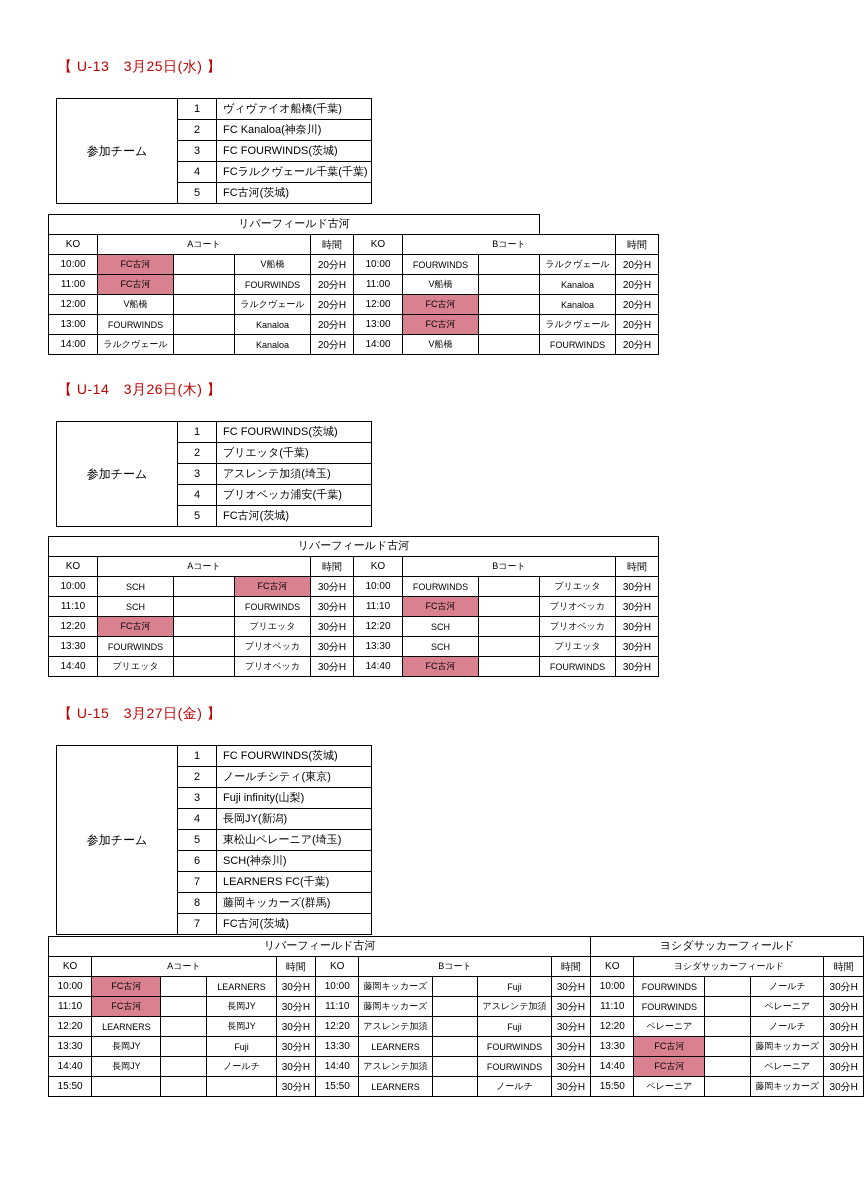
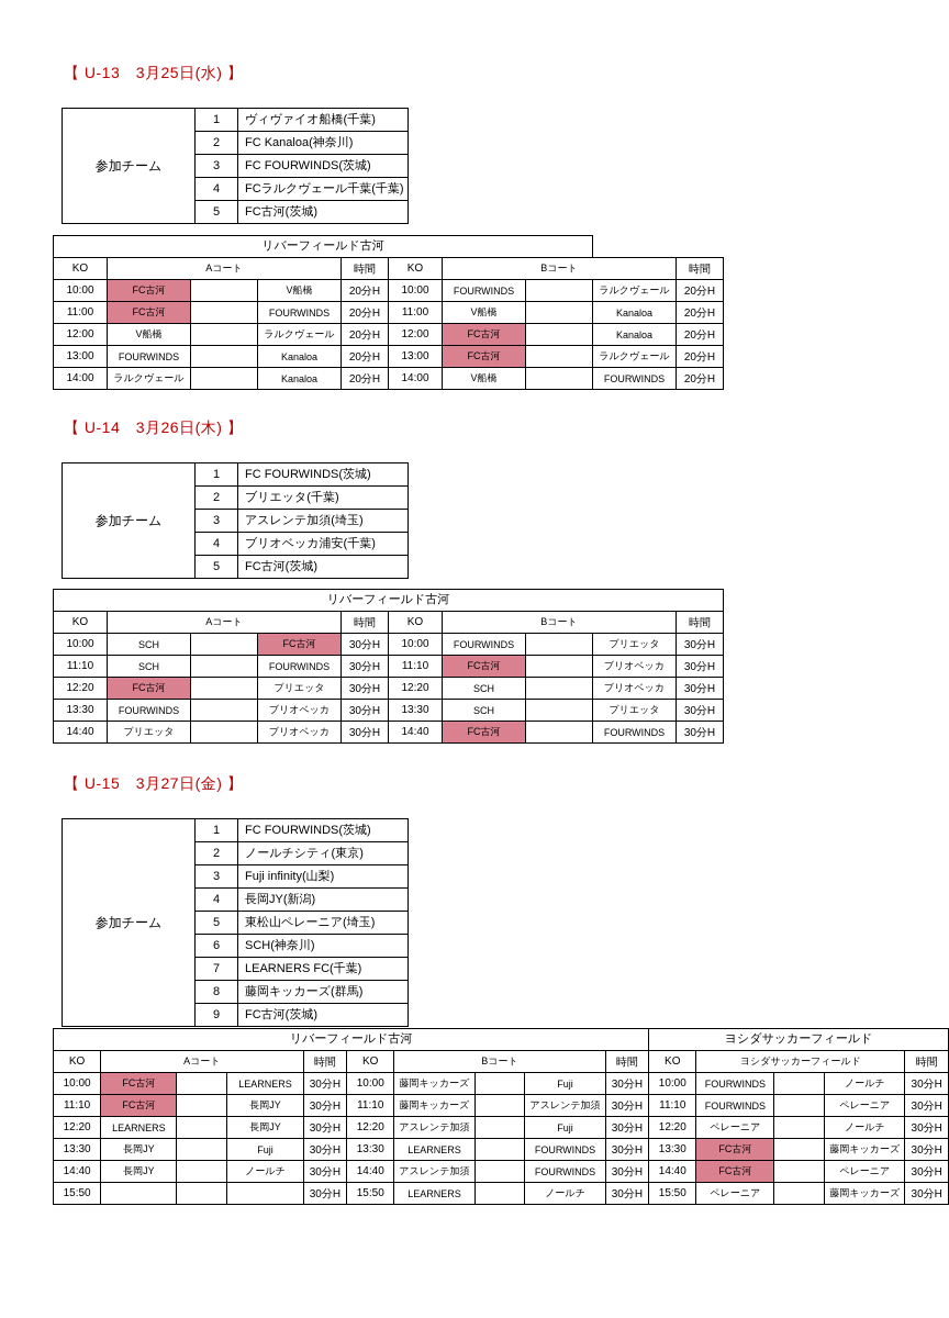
  【 U-13 3月25日(水) 】
  参加チーム	1	ヴィヴァイオ船橋(千葉)
  2	FC Kanaloa(神奈川)
  3	FC FOURWINDS(茨城)
  4	FCラルクヴェール千葉(千葉)
  5	FC古河(茨城)
  リバーフィールド古河
  KO	Aコート	時間	KO	Bコート	時間
  10:00	FC古河		V船橋	20分H	10:00	FOURWINDS		ラルクヴェール	20分H
  11:00	FC古河		FOURWINDS	20分H	11:00	V船橋		Kanaloa	20分H
  12:00	V船橋		ラルクヴェール	20分H	12:00	FC古河		Kanaloa	20分H
  13:00	FOURWINDS		Kanaloa	20分H	13:00	FC古河		ラルクヴェール	20分H
  14:00	ラルクヴェール		Kanaloa	20分H	14:00	V船橋		FOURWINDS	20分H
  【 U-14 3月26日(木) 】
  参加チーム	1	FC FOURWINDS(茨城)
  2	ブリエッタ(千葉)
  3	アスレンテ加須(埼玉)
  4	ブリオベッカ浦安(千葉)
  5	FC古河(茨城)
  リバーフィールド古河
  KO	Aコート	時間	KO	Bコート	時間
  10:00	SCH		FC古河	30分H	10:00	FOURWINDS		ブリエッタ	30分H
  11:10	SCH		FOURWINDS	30分H	11:10	FC古河		ブリオベッカ	30分H
  12:20	FC古河		ブリエッタ	30分H	12:20	SCH		ブリオベッカ	30分H
  13:30	FOURWINDS		ブリオベッカ	30分H	13:30	SCH		ブリエッタ	30分H
  14:40	ブリエッタ		ブリオベッカ	30分H	14:40	FC古河		FOURWINDS	30分H
  【 U-15 3月27日(金) 】
  参加チーム	1	FC FOURWINDS(茨城)
  2	ノールチシティ(東京)
  3	Fuji infinity(山梨)
  4	長岡JY(新潟)
  5	東松山ペレーニア(埼玉)
  6	SCH(神奈川)
  7	LEARNERS FC(千葉)
  8	藤岡キッカーズ(群馬)
- 7	FC古河(茨城)
+ 9	FC古河(茨城)
  リバーフィールド古河	ヨシダサッカーフィールド
  KO	Aコート	時間	KO	Bコート	時間	KO	ヨシダサッカーフィールド	時間
  10:00	FC古河		LEARNERS	30分H	10:00	藤岡キッカーズ		Fuji	30分H	10:00	FOURWINDS		ノールチ	30分H
  11:10	FC古河		長岡JY	30分H	11:10	藤岡キッカーズ		アスレンテ加須	30分H	11:10	FOURWINDS		ペレーニア	30分H
  12:20	LEARNERS		長岡JY	30分H	12:20	アスレンテ加須		Fuji	30分H	12:20	ペレーニア		ノールチ	30分H
  13:30	長岡JY		Fuji	30分H	13:30	LEARNERS		FOURWINDS	30分H	13:30	FC古河		藤岡キッカーズ	30分H
  14:40	長岡JY		ノールチ	30分H	14:40	アスレンテ加須		FOURWINDS	30分H	14:40	FC古河		ペレーニア	30分H
  15:50				30分H	15:50	LEARNERS		ノールチ	30分H	15:50	ペレーニア		藤岡キッカーズ	30分H
